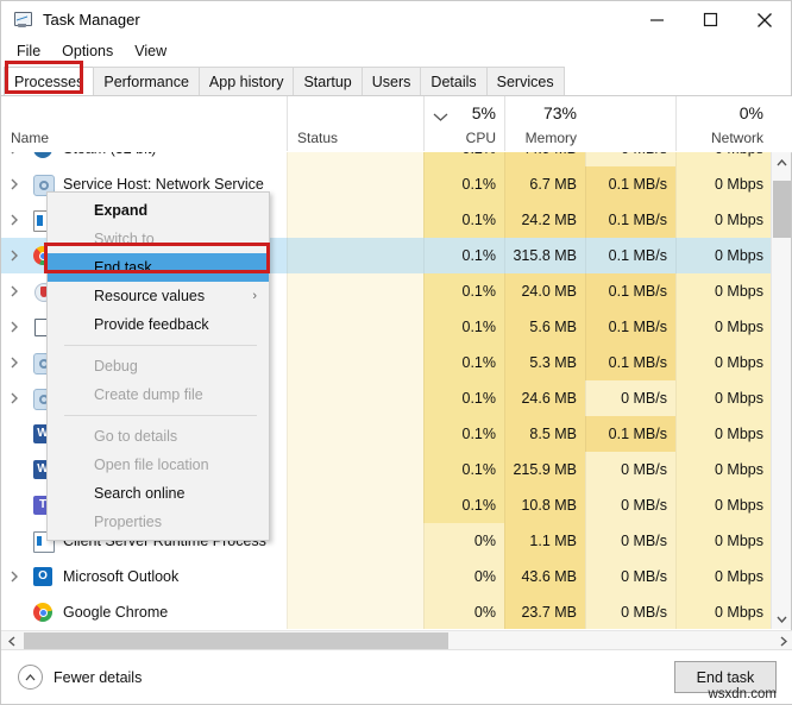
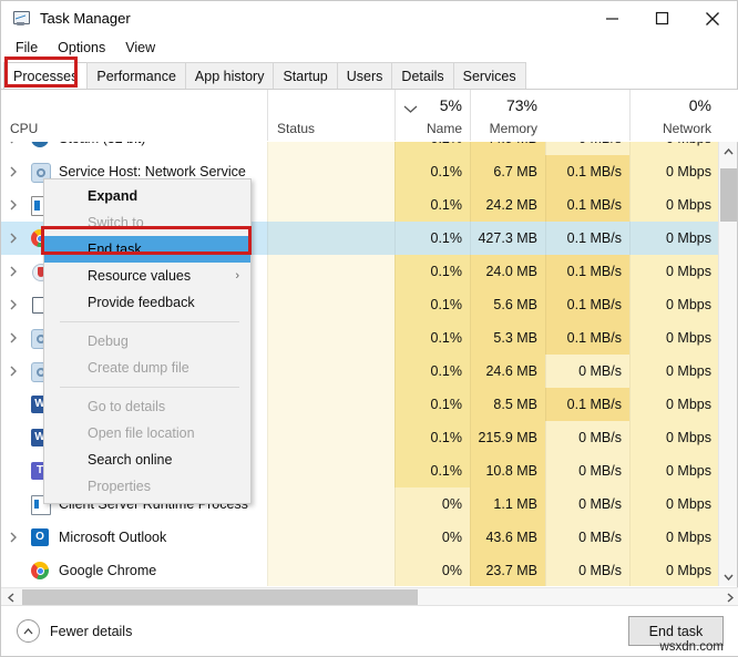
  Task Manager
  File
  Options
  View
  Processes
  Performance
  App history
  Startup
  Users
  Details
  Services
- Name
+ CPU
  Status
  5%
- CPU
+ Name
  73%
  Memory
  0%
  Network
  Service Host: Network Service
  0.1%
  6.7 MB
  0.1 MB/s
  0 Mbps
  0.1%
  24.2 MB
  0.1 MB/s
  0 Mbps
  0.1%
- 315.8 MB
+ 427.3 MB
  0.1 MB/s
  0 Mbps
  0.1%
  24.0 MB
  0.1 MB/s
  0 Mbps
  0.1%
  5.6 MB
  0.1 MB/s
  0 Mbps
  0.1%
  5.3 MB
  0.1 MB/s
  0 Mbps
  0.1%
  24.6 MB
  0 MB/s
  0 Mbps
  0.1%
  8.5 MB
  0.1 MB/s
  0 Mbps
  0.1%
  215.9 MB
  0 MB/s
  0 Mbps
  0.1%
  10.8 MB
  0 MB/s
  0 Mbps
  Client Server Runtime Process
  0%
  1.1 MB
  0 MB/s
  0 Mbps
  Microsoft Outlook
  0%
  43.6 MB
  0 MB/s
  0 Mbps
  Google Chrome
  0%
  23.7 MB
  0 MB/s
  0 Mbps
  Expand
  Switch to
  End task
  Resource values
  ›
  Provide feedback
  Debug
  Create dump file
  Go to details
  Open file location
  Search online
  Properties
  Fewer details
  End task
  wsxdn.com
